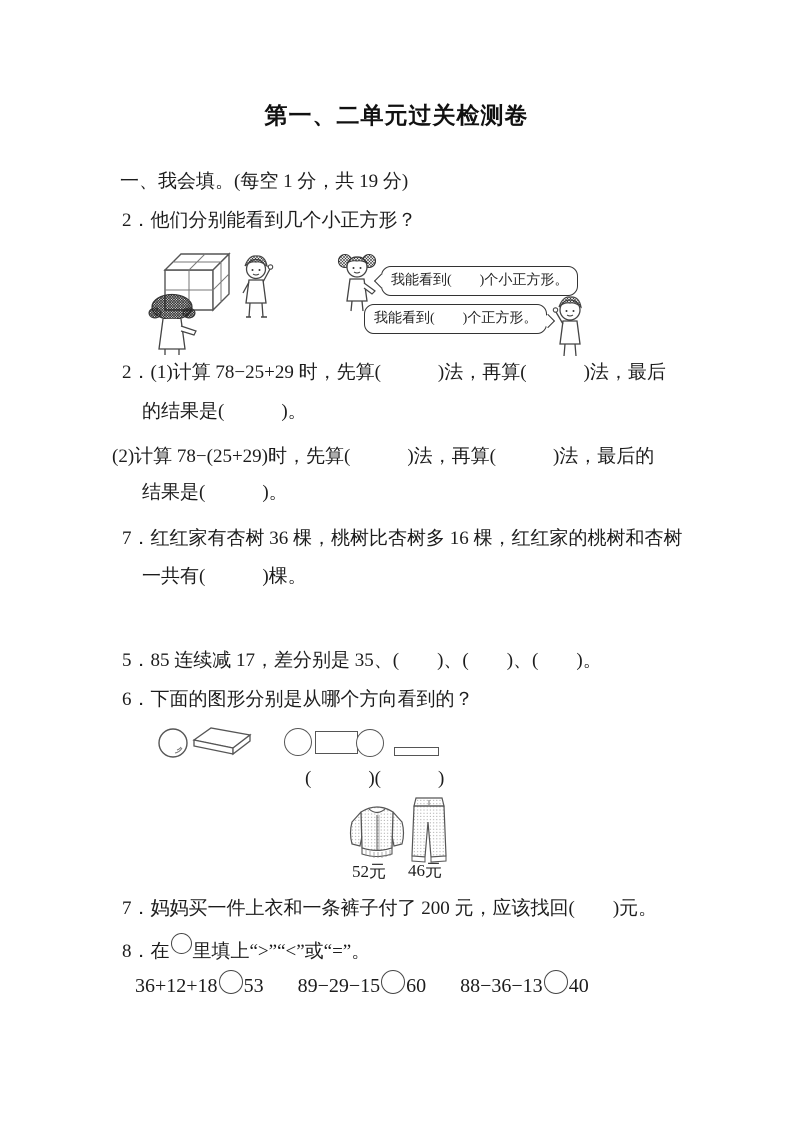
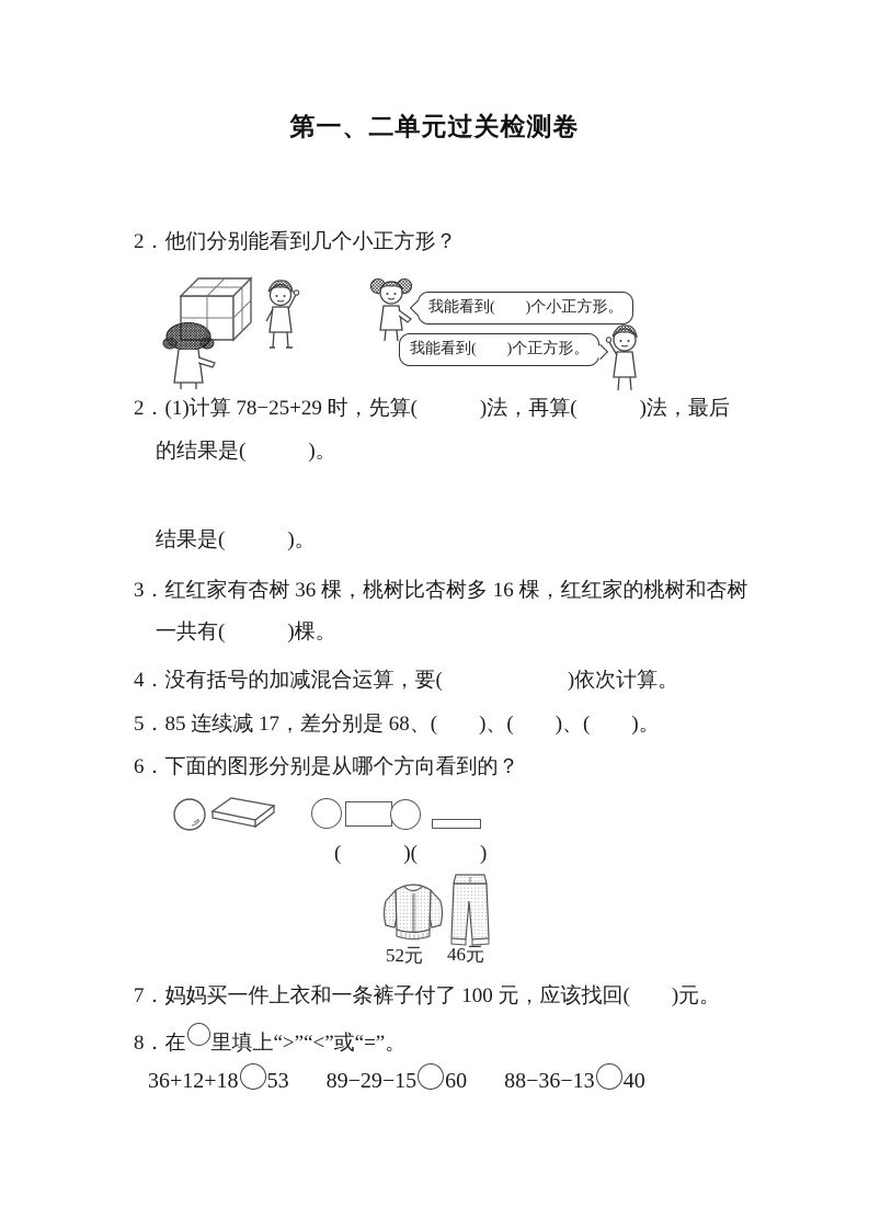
  第一、二单元过关检测卷
- 一、我会填。(每空 1 分，共 19 分)
  2．他们分别能看到几个小正方形？
  我能看到( )个小正方形。
  我能看到( )个正方形。
  2．(1)计算 78−25+29 时，先算( )法，再算( )法，最后
  的结果是( )。
- (2)计算 78−(25+29)时，先算( )法，再算( )法，最后的
  结果是( )。
- 7．红红家有杏树 36 棵，桃树比杏树多 16 棵，红红家的桃树和杏树
+ 3．红红家有杏树 36 棵，桃树比杏树多 16 棵，红红家的桃树和杏树
  一共有( )棵。
+ 4．没有括号的加减混合运算，要( )依次计算。
- 5．85 连续减 17，差分别是 35、( )、( )、( )。
+ 5．85 连续减 17，差分别是 68、( )、( )、( )。
  6．下面的图形分别是从哪个方向看到的？
  ( )( )
  52元
  46元
- 7．妈妈买一件上衣和一条裤子付了 200 元，应该找回( )元。
+ 7．妈妈买一件上衣和一条裤子付了 100 元，应该找回( )元。
  8．在 里填上“>”“<”或“=”。
  36+12+18 53
  89−29−15 60
  88−36−13 40
